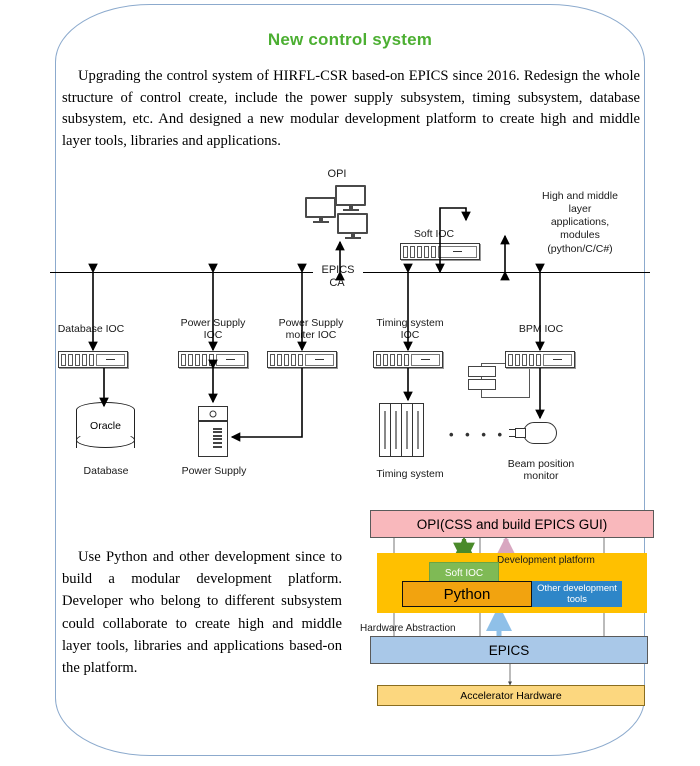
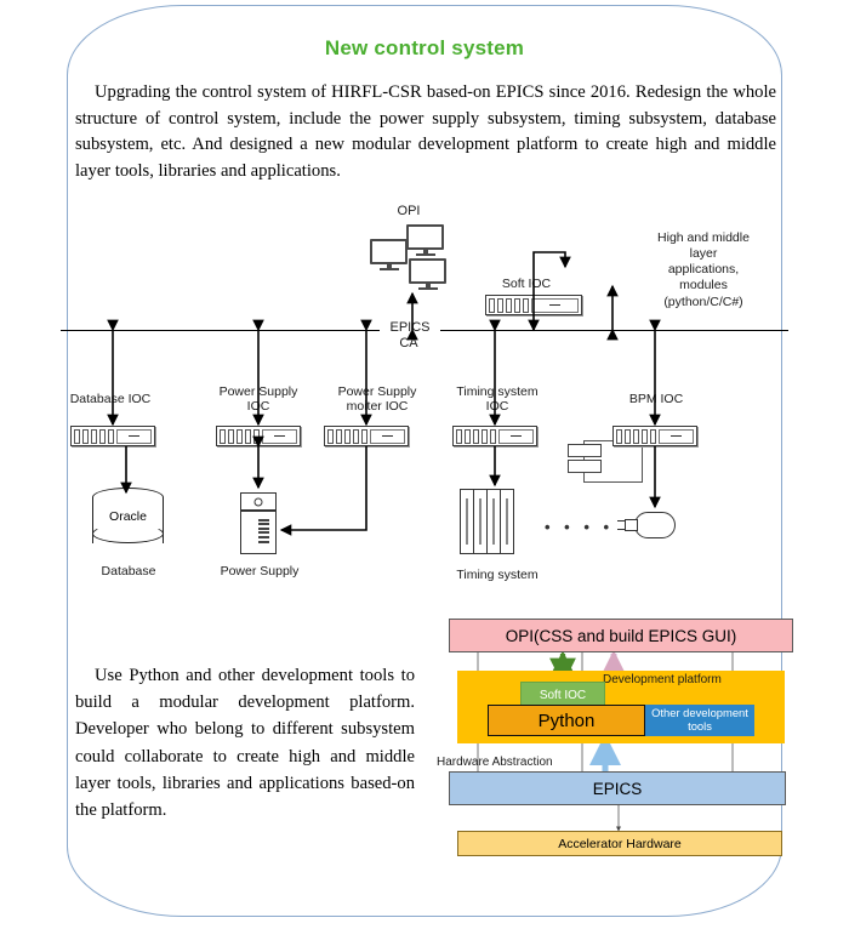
  New control system
- Upgrading the control system of HIRFL-CSR based-on EPICS since 2016. Redesign the whole structure of control create, include the power supply subsystem, timing subsystem, database subsystem, etc. And designed a new modular development platform to create high and middle layer tools, libraries and applications.
+ Upgrading the control system of HIRFL-CSR based-on EPICS since 2016. Redesign the whole structure of control system, include the power supply subsystem, timing subsystem, database subsystem, etc. And designed a new modular development platform to create high and middle layer tools, libraries and applications.
  EPICS
  CA
  OPI
  Soft IOC
  High and middle
  layer
  applications,
  modules
  (python/C/C#)
  Database IOC
  Power Supply
  IOC
  Powr Supply
  moter IOC
  Timing system
  BPM IOC
  Oracle
  Database
  Power Supply
  Timing system
  • • • •
- Beam position
- monitor
- Use Python and other development since to build a modular development platform. Developer who belong to different subsystem could collaborate to create high and middle layer tools, libraries and applications based-on the platform.
+ Use Python and other development tools to build a modular development platform. Developer who belong to different subsystem could collaborate to create high and middle layer tools, libraries and applications based-on the platform.
  OPI(CSS and build EPICS GUI)
  Development platform
  Soft IOC
  Other development tools
  Python
  Hardware Abstraction
  EPICS
  Accelerator Hardware
